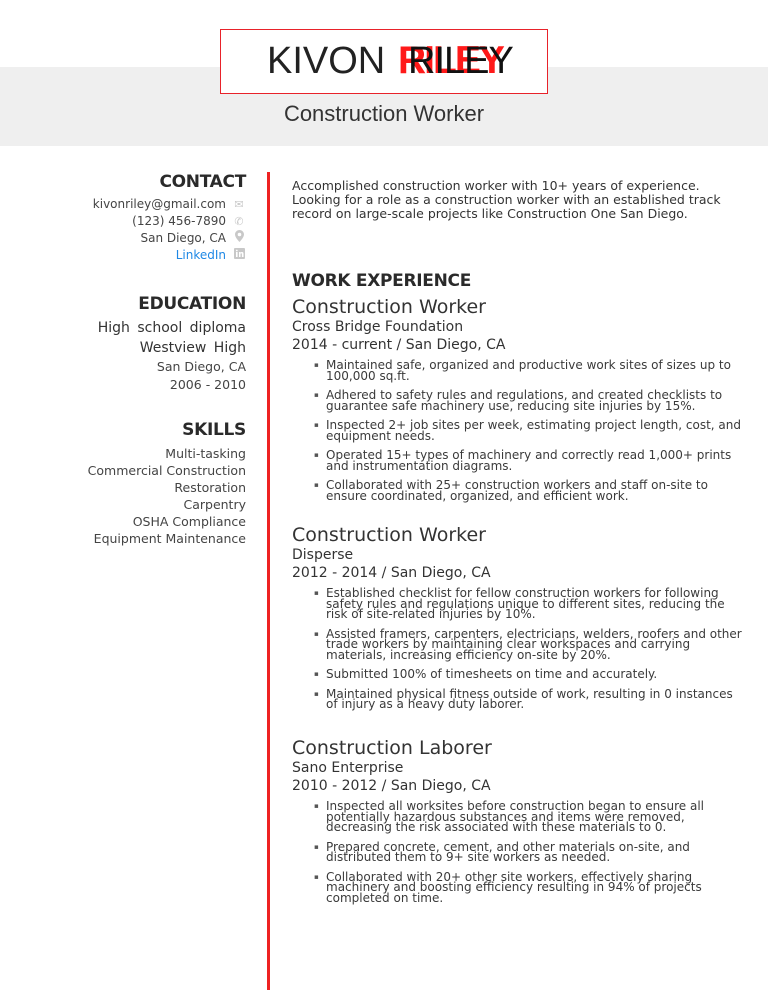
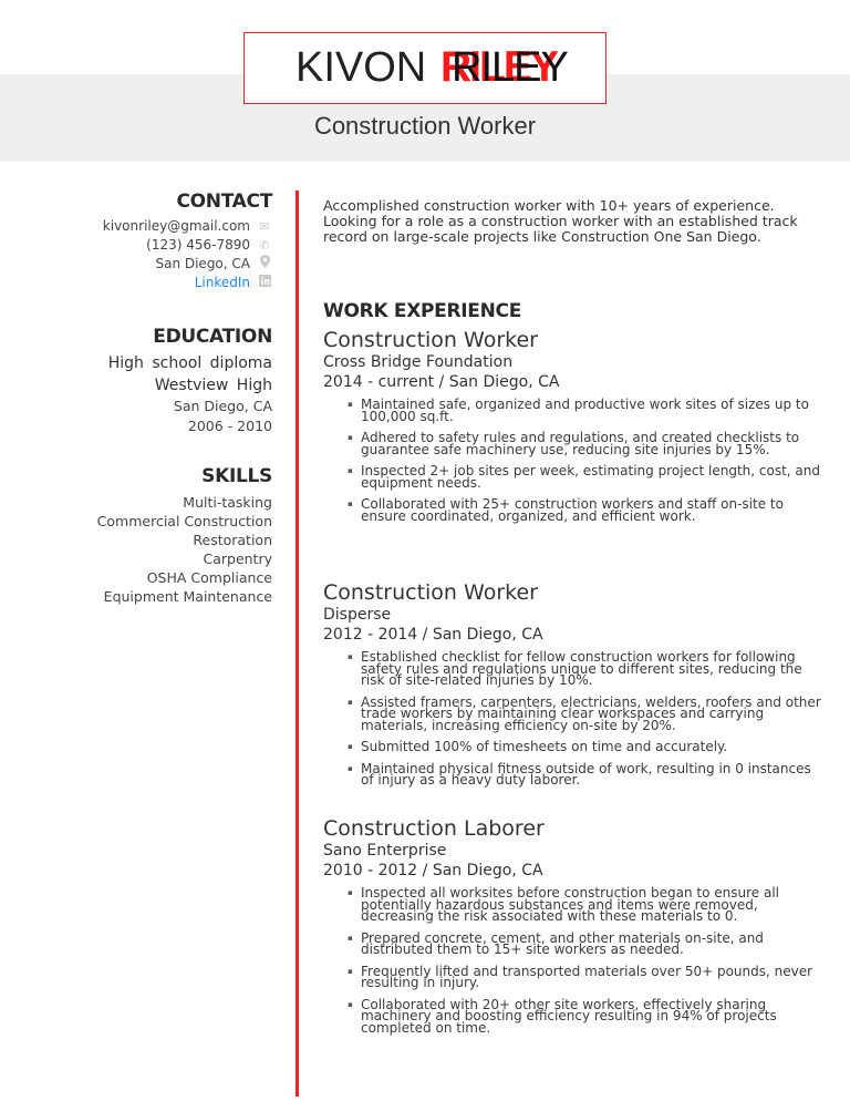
  KIVON
  RILEY
  RILEY
  Construction Worker
  CONTACT
  kivonriley@gmail.com
  ✉
  (123) 456-7890
  ✆
  San Diego, CA
  LinkedIn
  EDUCATION
  High school diploma
  Westview High
  San Diego, CA
  2006 - 2010
  SKILLS
  Multi-tasking
  Commercial Construction
  Restoration
  Carpentry
  OSHA Compliance
  Equipment Maintenance
  Accomplished construction worker with 10+ years of experience. Looking for a role as a construction worker with an established track record on large-scale projects like Construction One San Diego.
  WORK EXPERIENCE
  Construction Worker
  Cross Bridge Foundation
  2014 - current / San Diego, CA
  Maintained safe, organized and productive work sites of sizes up to 100,000 sq.ft.
  Adhered to safety rules and regulations, and created checklists to guarantee safe machinery use, reducing site injuries by 15%.
  Inspected 2+ job sites per week, estimating project length, cost, and equipment needs.
- Operated 15+ types of machinery and correctly read 1,000+ prints and instrumentation diagrams.
  Collaborated with 25+ construction workers and staff on-site to ensure coordinated, organized, and efficient work.
  Construction Worker
  Disperse
  2012 - 2014 / San Diego, CA
  Established checklist for fellow construction workers for following safety rules and regulations unique to different sites, reducing the risk of site-related injuries by 10%.
  Assisted framers, carpenters, electricians, welders, roofers and other trade workers by maintaining clear workspaces and carrying materials, increasing efficiency on-site by 20%.
  Submitted 100% of timesheets on time and accurately.
  Maintained physical fitness outside of work, resulting in 0 instances of injury as a heavy duty laborer.
  Construction Laborer
  Sano Enterprise
  2010 - 2012 / San Diego, CA
  Inspected all worksites before construction began to ensure all potentially hazardous substances and items were removed, decreasing the risk associated with these materials to 0.
- Prepared concrete, cement, and other materials on-site, and distributed them to 9+ site workers as needed.
+ Prepared concrete, cement, and other materials on-site, and distributed them to 15+ site workers as needed.
+ Frequently lifted and transported materials over 50+ pounds, never resulting in injury.
  Collaborated with 20+ other site workers, effectively sharing machinery and boosting efficiency resulting in 94% of projects completed on time.
